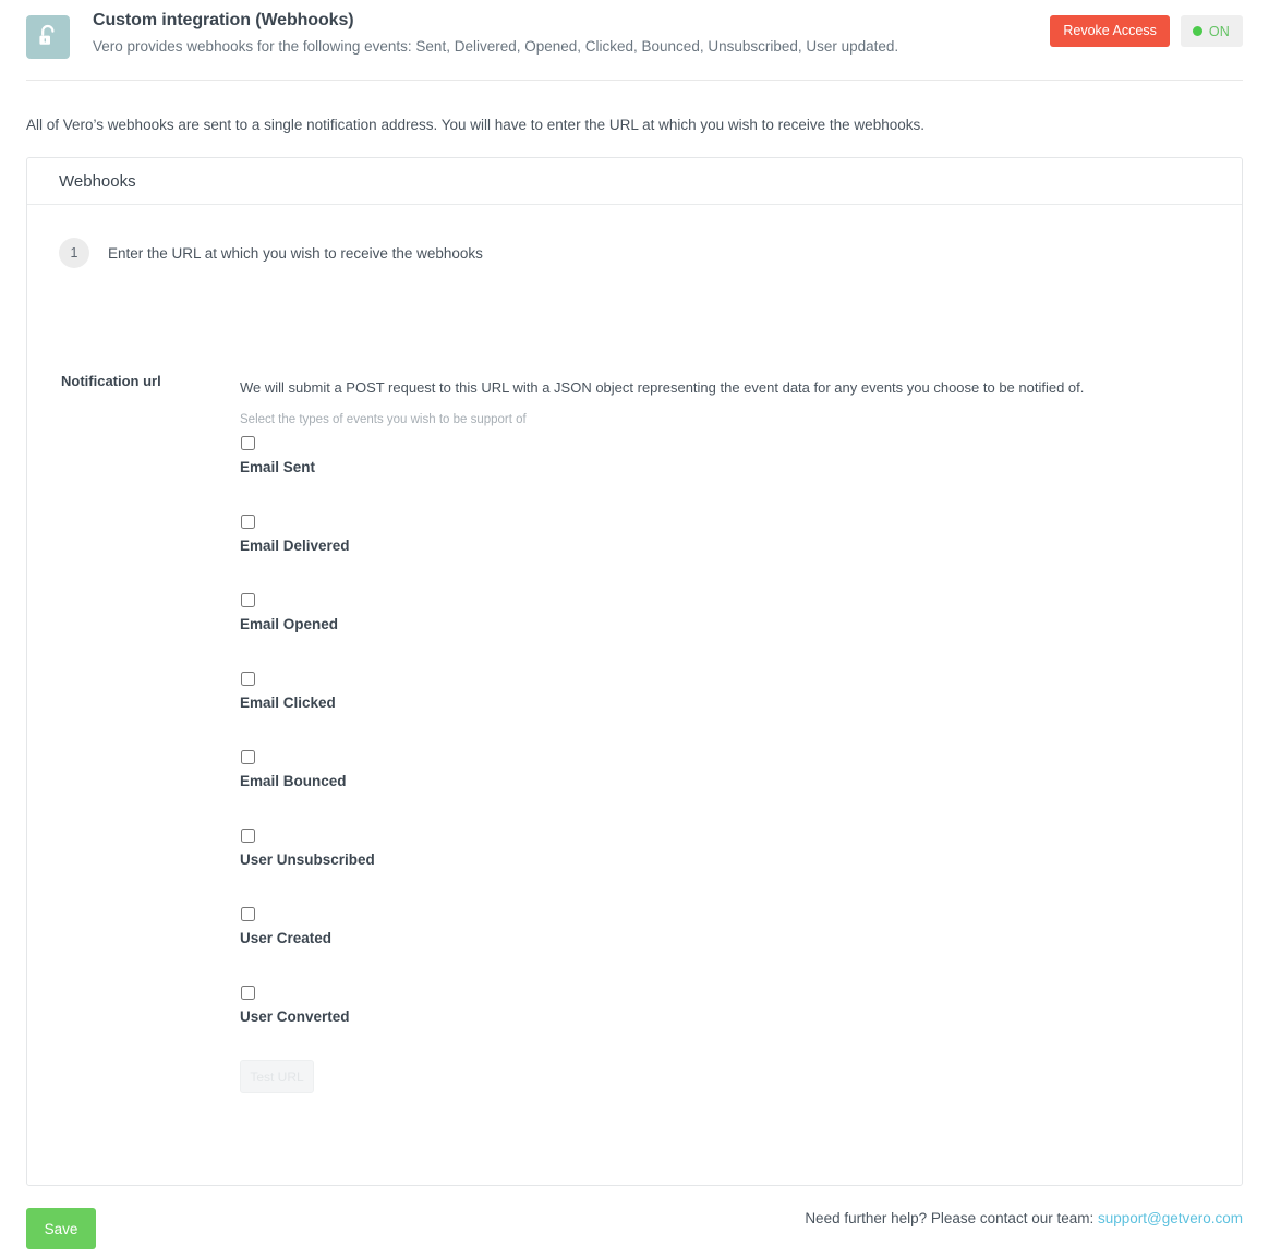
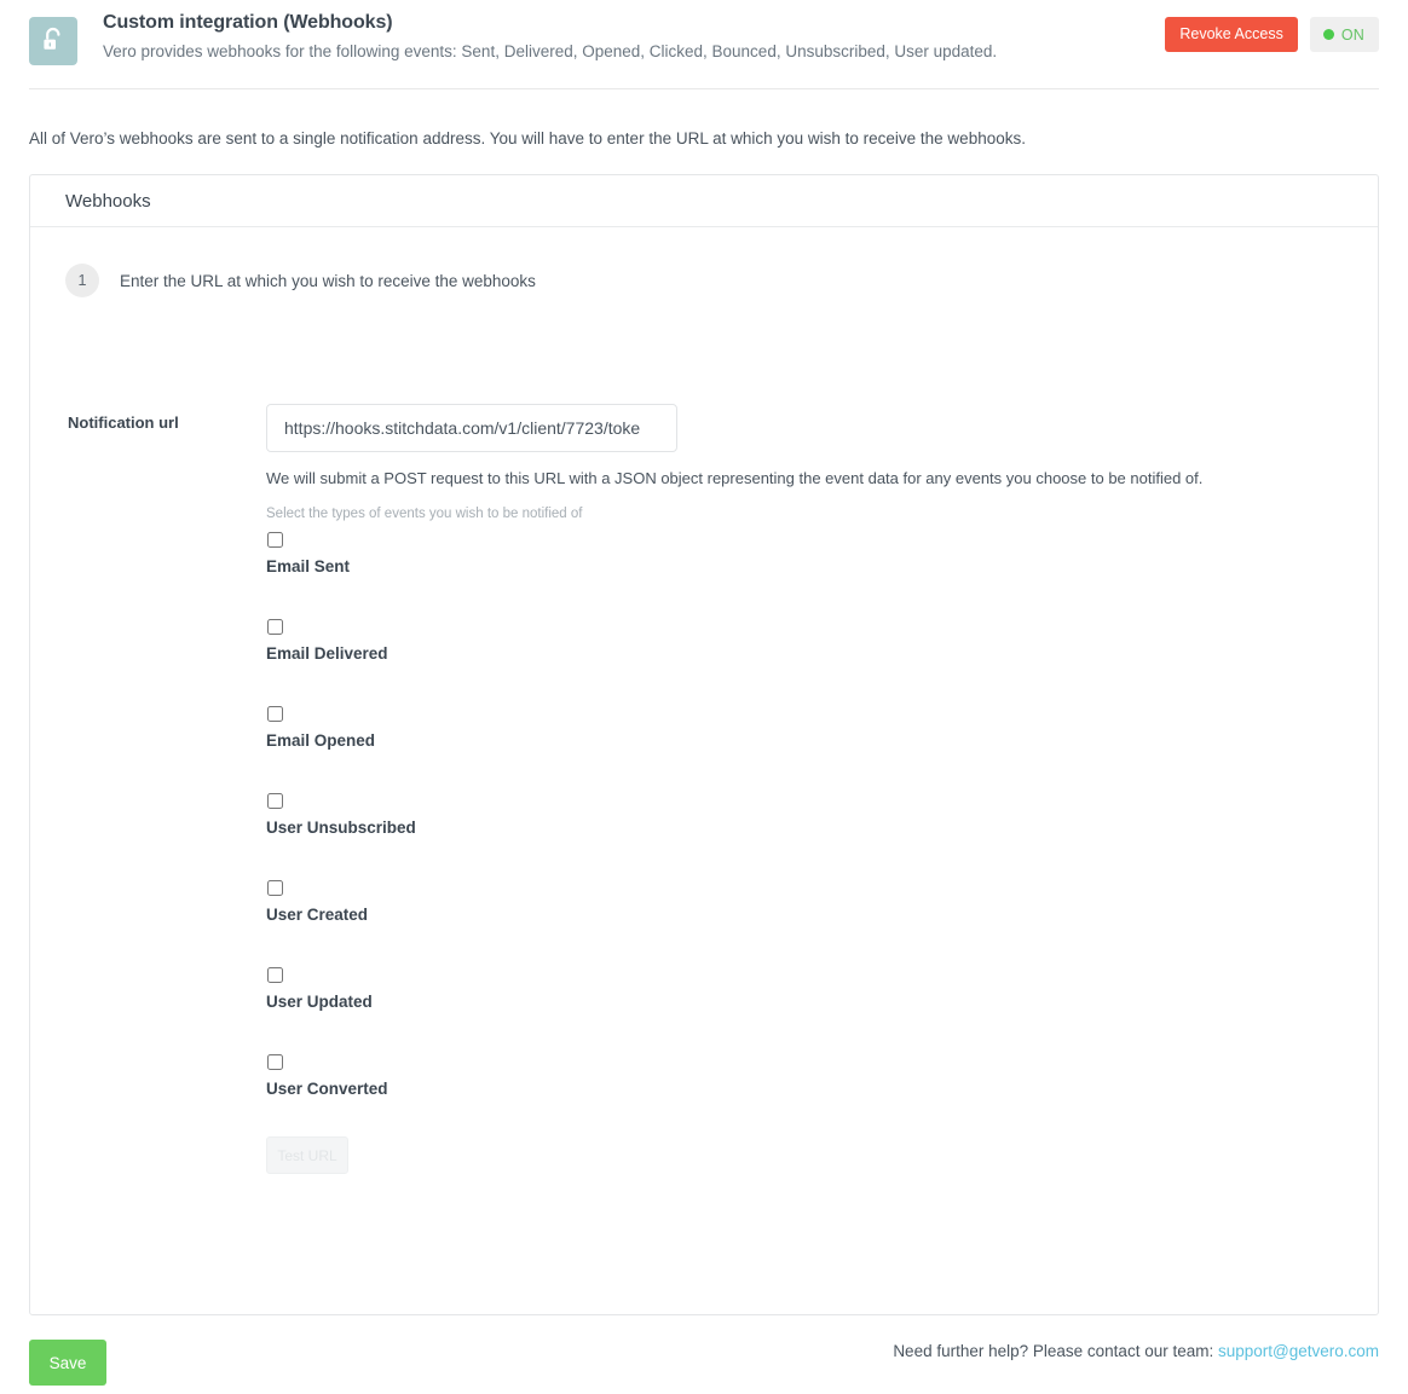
  Custom integration (Webhooks)
  Vero provides webhooks for the following events: Sent, Delivered, Opened, Clicked, Bounced, Unsubscribed, User updated.
  Revoke Access
  ON
  All of Vero’s webhooks are sent to a single notification address. You will have to enter the URL at which you wish to receive the webhooks.
  Webhooks
  1
  Enter the URL at which you wish to receive the webhooks
  Notification url
+ https://hooks.stitchdata.com/v1/client/7723/toke
  We will submit a POST request to this URL with a JSON object representing the event data for any events you choose to be notified of.
- Select the types of events you wish to be support of
+ Select the types of events you wish to be notified of
  Email Sent
  Email Delivered
  Email Opened
- Email Clicked
- Email Bounced
  User Unsubscribed
  User Created
+ User Updated
  User Converted
  Save
  Need further help? Please contact our team: support@getvero.com
